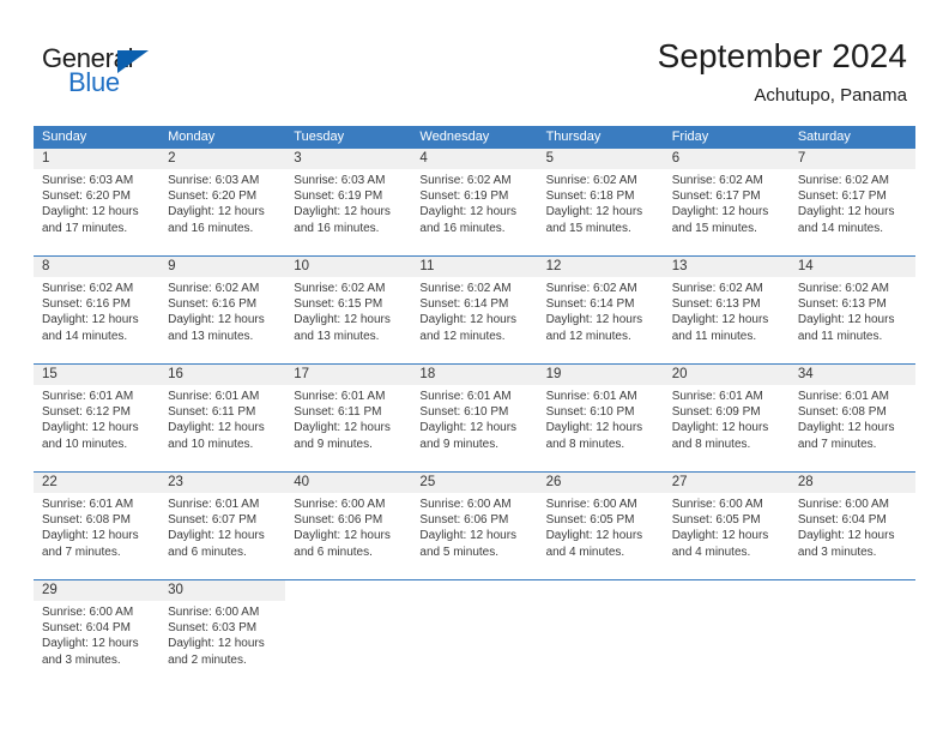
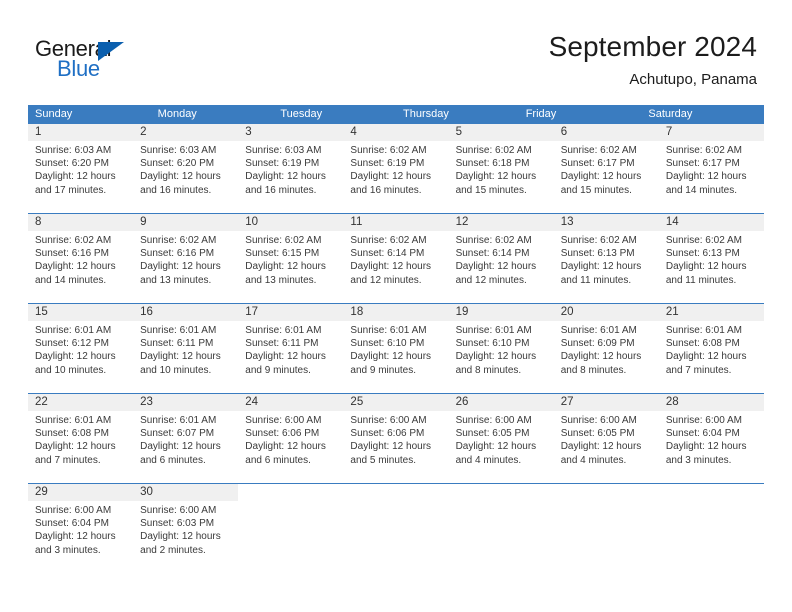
  General
  Blue
  September 2024
  Achutupo, Panama
  Sunday
  Monday
  Tuesday
- Wednesday
  Thursday
  Friday
  Saturday
  1
  Sunrise: 6:03 AM
  Sunset: 6:20 PM
  Daylight: 12 hours
  and 17 minutes.
  2
  Sunrise: 6:03 AM
  Sunset: 6:20 PM
  Daylight: 12 hours
  and 16 minutes.
  3
  Sunrise: 6:03 AM
  Sunset: 6:19 PM
  Daylight: 12 hours
  and 16 minutes.
  4
  Sunrise: 6:02 AM
  Sunset: 6:19 PM
  Daylight: 12 hours
  and 16 minutes.
  5
  Sunrise: 6:02 AM
  Sunset: 6:18 PM
  Daylight: 12 hours
  and 15 minutes.
  6
  Sunrise: 6:02 AM
  Sunset: 6:17 PM
  Daylight: 12 hours
  and 15 minutes.
  7
  Sunrise: 6:02 AM
  Sunset: 6:17 PM
  Daylight: 12 hours
  and 14 minutes.
  8
  Sunrise: 6:02 AM
  Sunset: 6:16 PM
  Daylight: 12 hours
  and 14 minutes.
  9
  Sunrise: 6:02 AM
  Sunset: 6:16 PM
  Daylight: 12 hours
  and 13 minutes.
  10
  Sunrise: 6:02 AM
  Sunset: 6:15 PM
  Daylight: 12 hours
  and 13 minutes.
  11
  Sunrise: 6:02 AM
  Sunset: 6:14 PM
  Daylight: 12 hours
  and 12 minutes.
  12
  Sunrise: 6:02 AM
  Sunset: 6:14 PM
  Daylight: 12 hours
  and 12 minutes.
  13
  Sunrise: 6:02 AM
  Sunset: 6:13 PM
  Daylight: 12 hours
  and 11 minutes.
  14
  Sunrise: 6:02 AM
  Sunset: 6:13 PM
  Daylight: 12 hours
  and 11 minutes.
  15
  Sunrise: 6:01 AM
  Sunset: 6:12 PM
  Daylight: 12 hours
  and 10 minutes.
  16
  Sunrise: 6:01 AM
  Sunset: 6:11 PM
  Daylight: 12 hours
  and 10 minutes.
  17
  Sunrise: 6:01 AM
  Sunset: 6:11 PM
  Daylight: 12 hours
  and 9 minutes.
  18
  Sunrise: 6:01 AM
  Sunset: 6:10 PM
  Daylight: 12 hours
  and 9 minutes.
  19
  Sunrise: 6:01 AM
  Sunset: 6:10 PM
  Daylight: 12 hours
  and 8 minutes.
  20
  Sunrise: 6:01 AM
  Sunset: 6:09 PM
  Daylight: 12 hours
  and 8 minutes.
- 34
+ 21
  Sunrise: 6:01 AM
  Sunset: 6:08 PM
  Daylight: 12 hours
  and 7 minutes.
  22
  Sunrise: 6:01 AM
  Sunset: 6:08 PM
  Daylight: 12 hours
  and 7 minutes.
  23
  Sunrise: 6:01 AM
  Sunset: 6:07 PM
  Daylight: 12 hours
  and 6 minutes.
- 40
+ 24
  Sunrise: 6:00 AM
  Sunset: 6:06 PM
  Daylight: 12 hours
  and 6 minutes.
  25
  Sunrise: 6:00 AM
  Sunset: 6:06 PM
  Daylight: 12 hours
  and 5 minutes.
  26
  Sunrise: 6:00 AM
  Sunset: 6:05 PM
  Daylight: 12 hours
  and 4 minutes.
  27
  Sunrise: 6:00 AM
  Sunset: 6:05 PM
  Daylight: 12 hours
  and 4 minutes.
  28
  Sunrise: 6:00 AM
  Sunset: 6:04 PM
  Daylight: 12 hours
  and 3 minutes.
  29
  Sunrise: 6:00 AM
  Sunset: 6:04 PM
  Daylight: 12 hours
  and 3 minutes.
  30
  Sunrise: 6:00 AM
  Sunset: 6:03 PM
  Daylight: 12 hours
  and 2 minutes.
